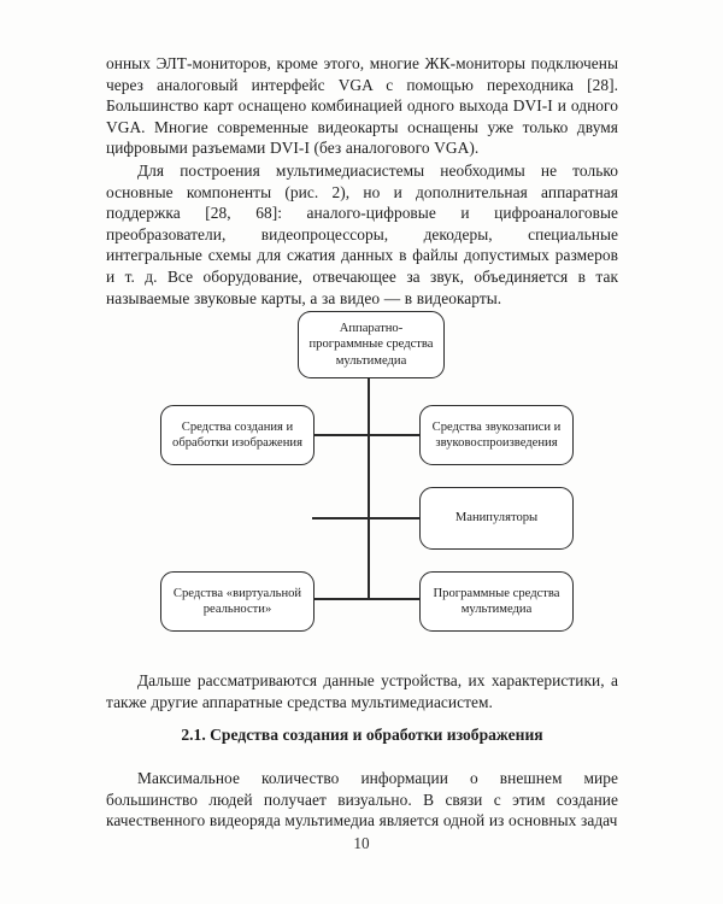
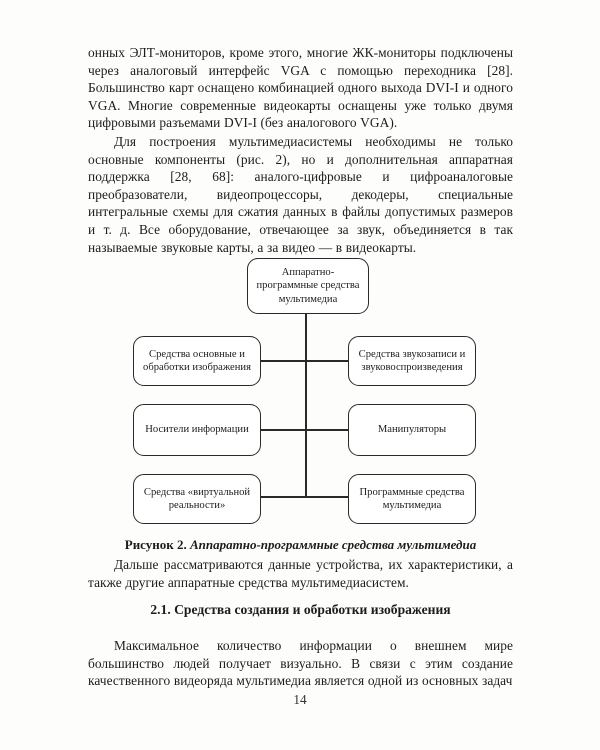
  онных ЭЛТ-мониторов, кроме этого, многие ЖК-мониторы подключены через аналоговый интерфейс VGA с помощью переходника [28]. Большинство карт оснащено комбинацией одного выхода DVI-I и одного VGA. Многие современные видеокарты оснащены уже только двумя цифровыми разъемами DVI-I (без аналогового VGA).
  Для построения мультимедиасистемы необходимы не только основные компоненты (рис. 2), но и дополнительная аппаратная поддержка [28, 68]: аналого-цифровые и цифроаналоговые преобразователи, видеопроцессоры, декодеры, специальные интегральные схемы для сжатия данных в файлы допустимых размеров и т. д. Все оборудование, отвечающее за звук, объединяется в так называемые звуковые карты, а за видео — в видеокарты.
  Аппаратно-программные средства мультимедиа
- Средства создания и обработки изображения
+ Средства основные и обработки изображения
  Средства звукозаписи и звуковоспроизведения
+ Носители информации
  Манипуляторы
  Средства «виртуальной реальности»
  Программные средства мультимедиа
+ Рисунок 2. Аппаратно-программные средства мультимедиа
  Дальше рассматриваются данные устройства, их характеристики, а также другие аппаратные средства мультимедиасистем.
  2.1. Средства создания и обработки изображения
  Максимальное количество информации о внешнем мире большинство людей получает визуально. В связи с этим создание качественного видеоряда мультимедиа является одной из основных задач
- 10
+ 14
